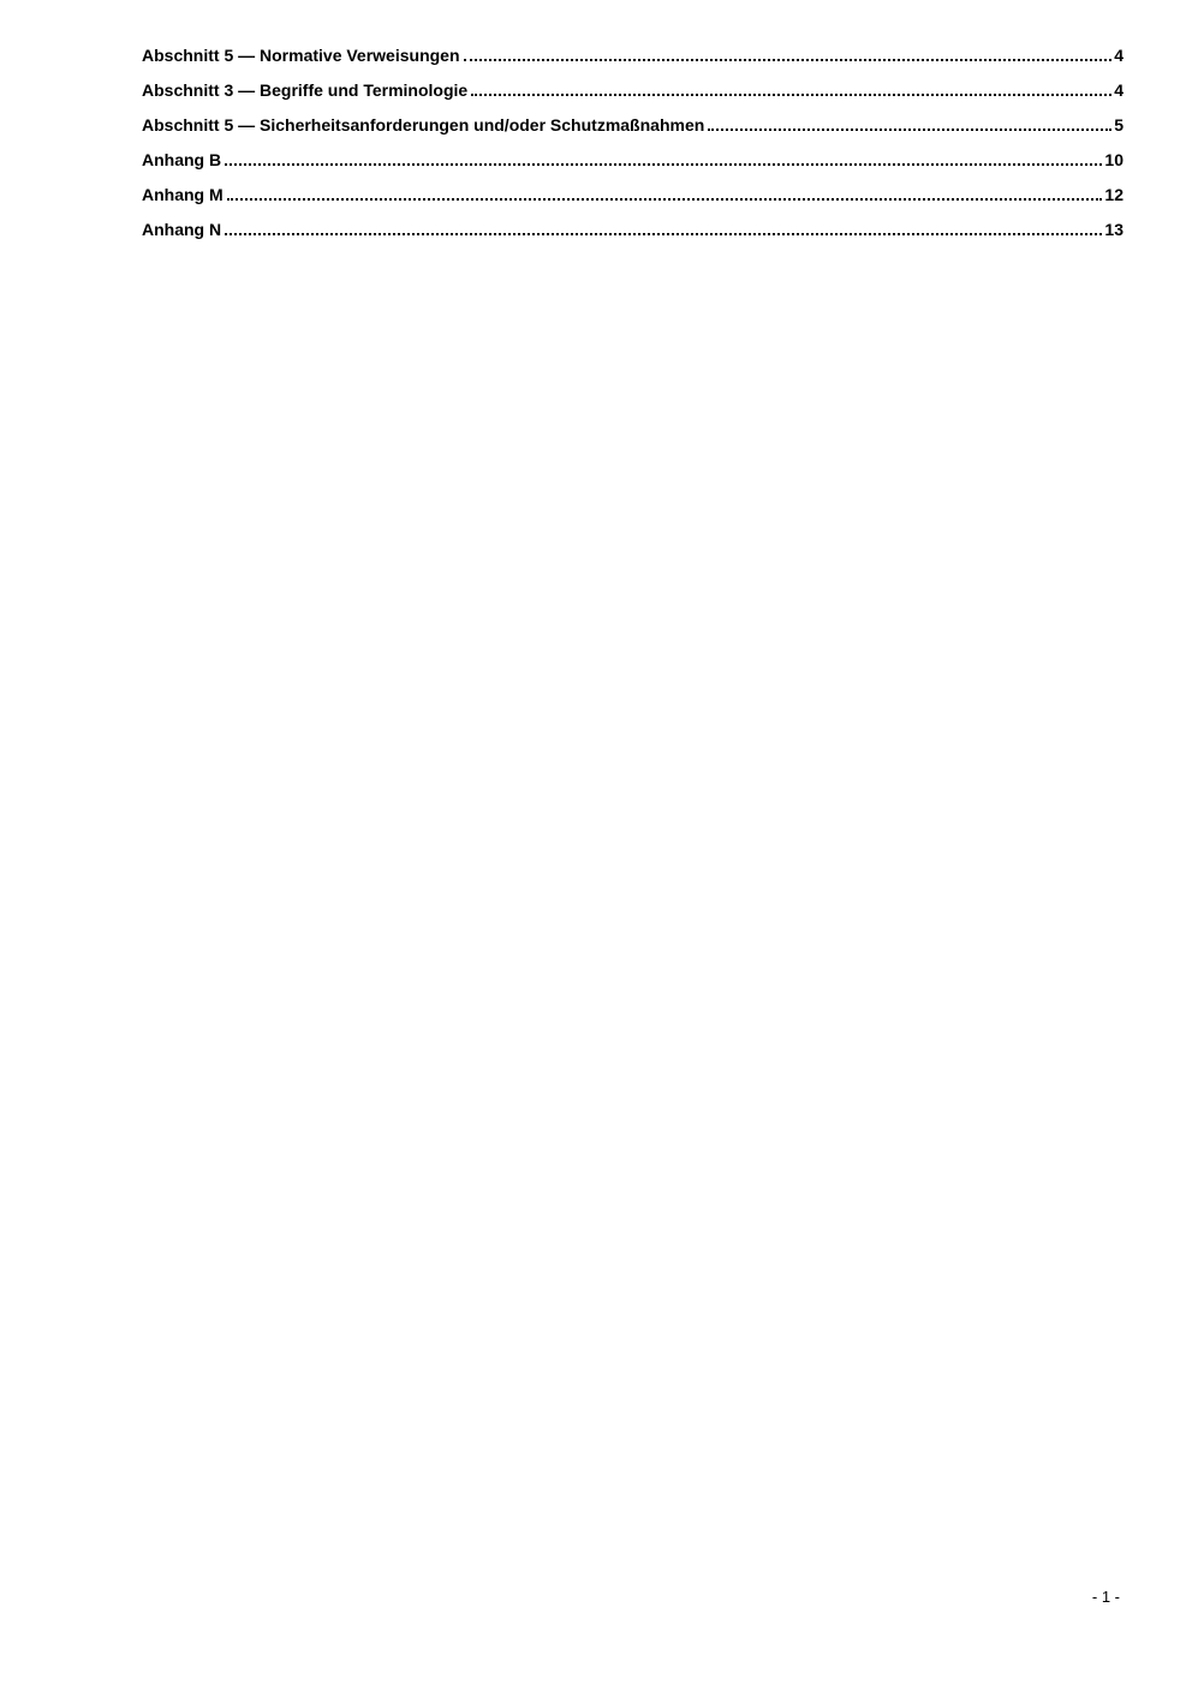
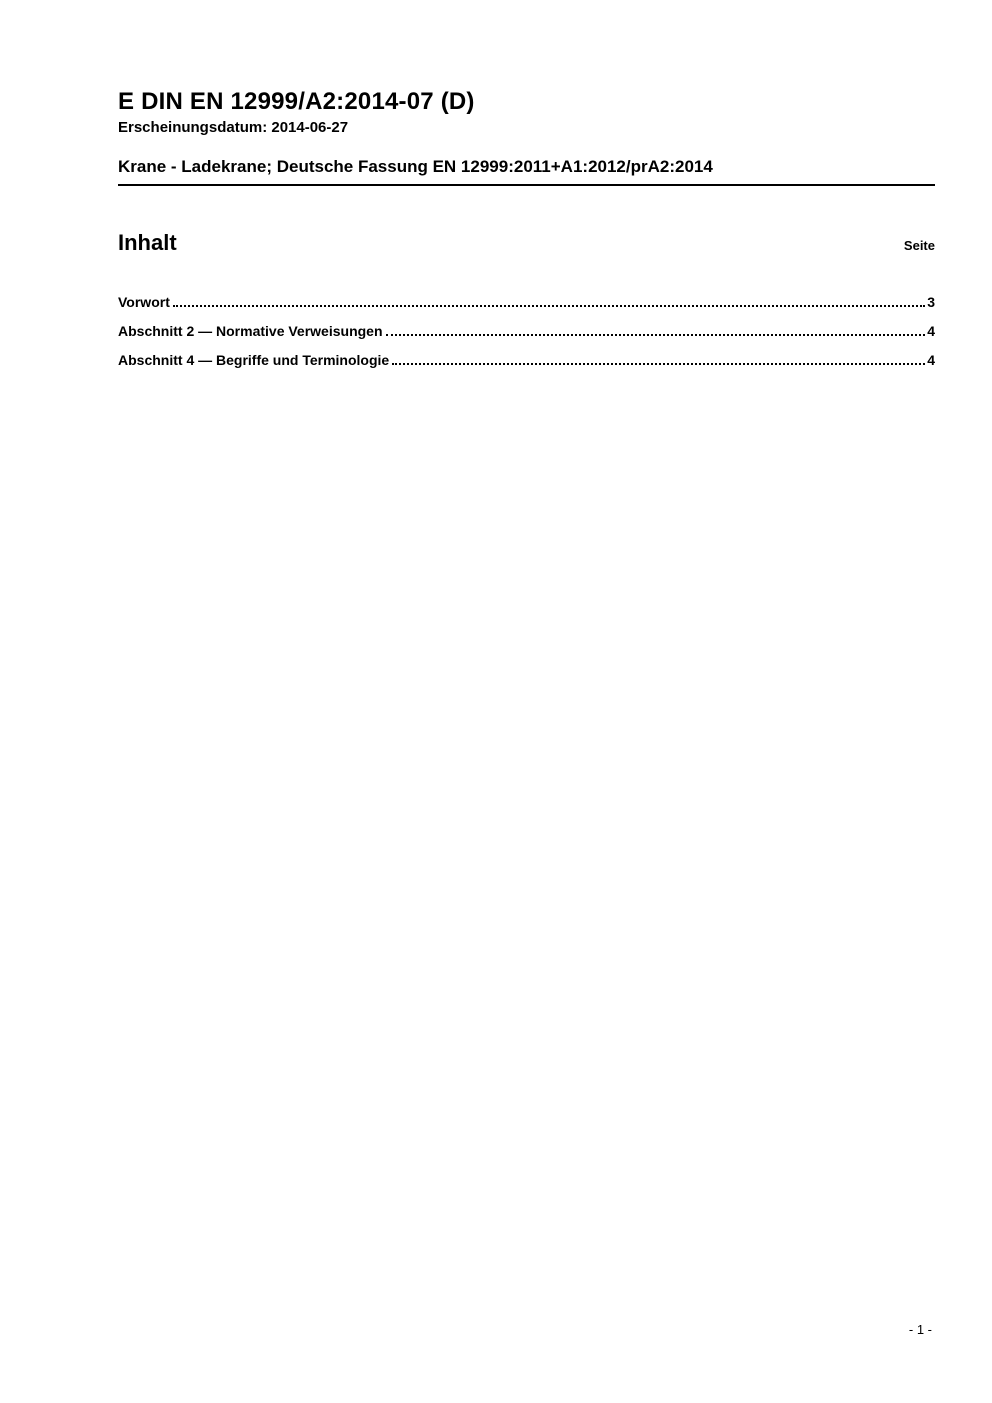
+ E DIN EN 12999/A2:2014-07 (D)
+ Erscheinungsdatum: 2014-06-27
+ Krane - Ladekrane; Deutsche Fassung EN 12999:2011+A1:2012/prA2:2014
+ Inhalt
+ Seite
+ Vorwort
+ 3
- Abschnitt 5 — Normative Verweisungen
+ Abschnitt 2 — Normative Verweisungen
  4
- Abschnitt 3 — Begriffe und Terminologie
+ Abschnitt 4 — Begriffe und Terminologie
  4
- Abschnitt 5 — Sicherheitsanforderungen und/oder Schutzmaßnahmen
- 5
- Anhang B
- 10
- Anhang M
- 12
- Anhang N
- 13
  - 1 -
